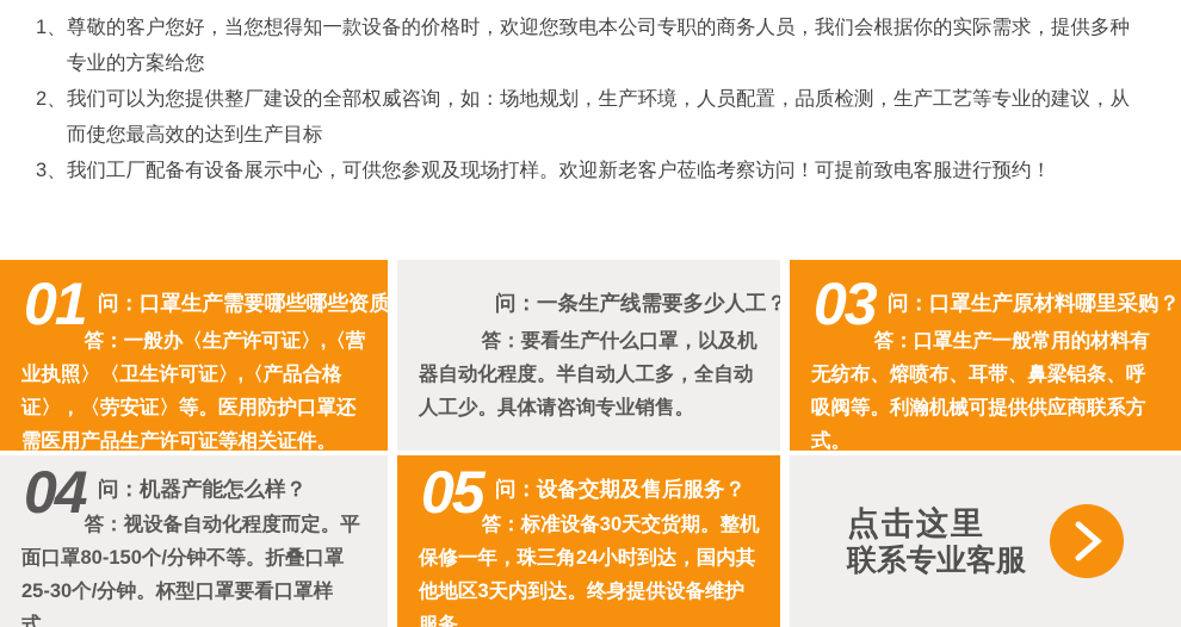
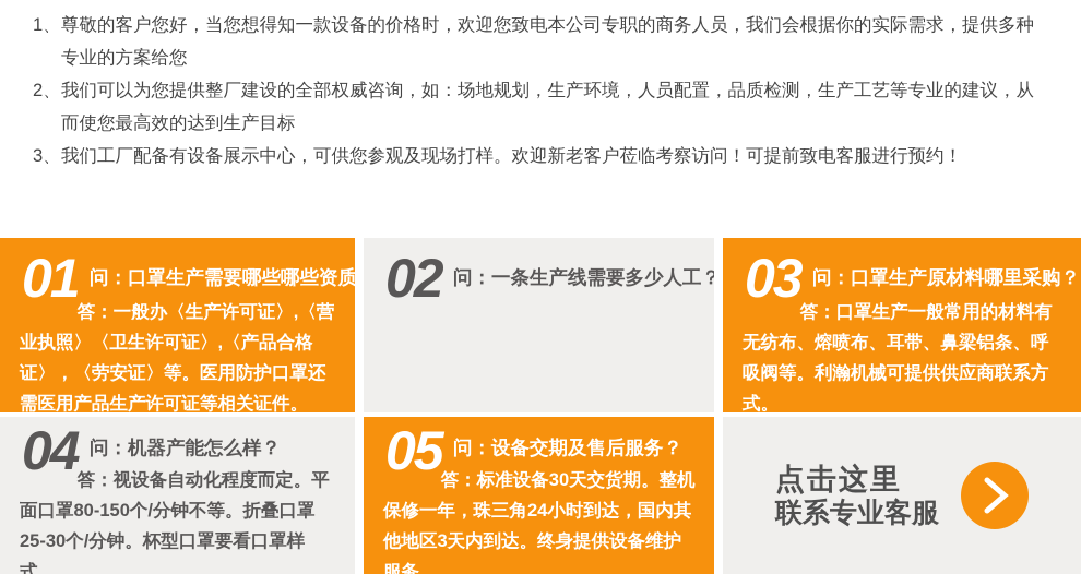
  1、尊敬的客户您好，当您想得知一款设备的价格时，欢迎您致电本公司专职的商务人员，我们会根据你的实际需求，提供多种专业的方案给您
  2、我们可以为您提供整厂建设的全部权威咨询，如：场地规划，生产环境，人员配置，品质检测，生产工艺等专业的建议，从而使您最高效的达到生产目标
  3、我们工厂配备有设备展示中心，可供您参观及现场打样。欢迎新老客户莅临考察访问！可提前致电客服进行预约！
  01
  问：口罩生产需要哪些哪些资质
  答：一般办〈生产许可证〉,〈营业执照〉〈卫生许可证〉,〈产品合格证〉，〈劳安证〉等。医用防护口罩还需医用产品生产许可证等相关证件。
+ 02
  问：一条生产线需要多少人工？
- 答：要看生产什么口罩，以及机器自动化程度。半自动人工多，全自动人工少。具体请咨询专业销售。
  03
  问：口罩生产原材料哪里采购？
  答：口罩生产一般常用的材料有无纺布、熔喷布、耳带、鼻梁铝条、呼吸阀等。利瀚机械可提供供应商联系方式。
  04
  问：机器产能怎么样？
  答：视设备自动化程度而定。平面口罩80-150个/分钟不等。折叠口罩25-30个/分钟。杯型口罩要看口罩样式。
  05
  问：设备交期及售后服务？
  答：标准设备30天交货期。整机保修一年，珠三角24小时到达，国内其他地区3天内到达。终身提供设备维护服务。
  点击这里
  联系专业客服
